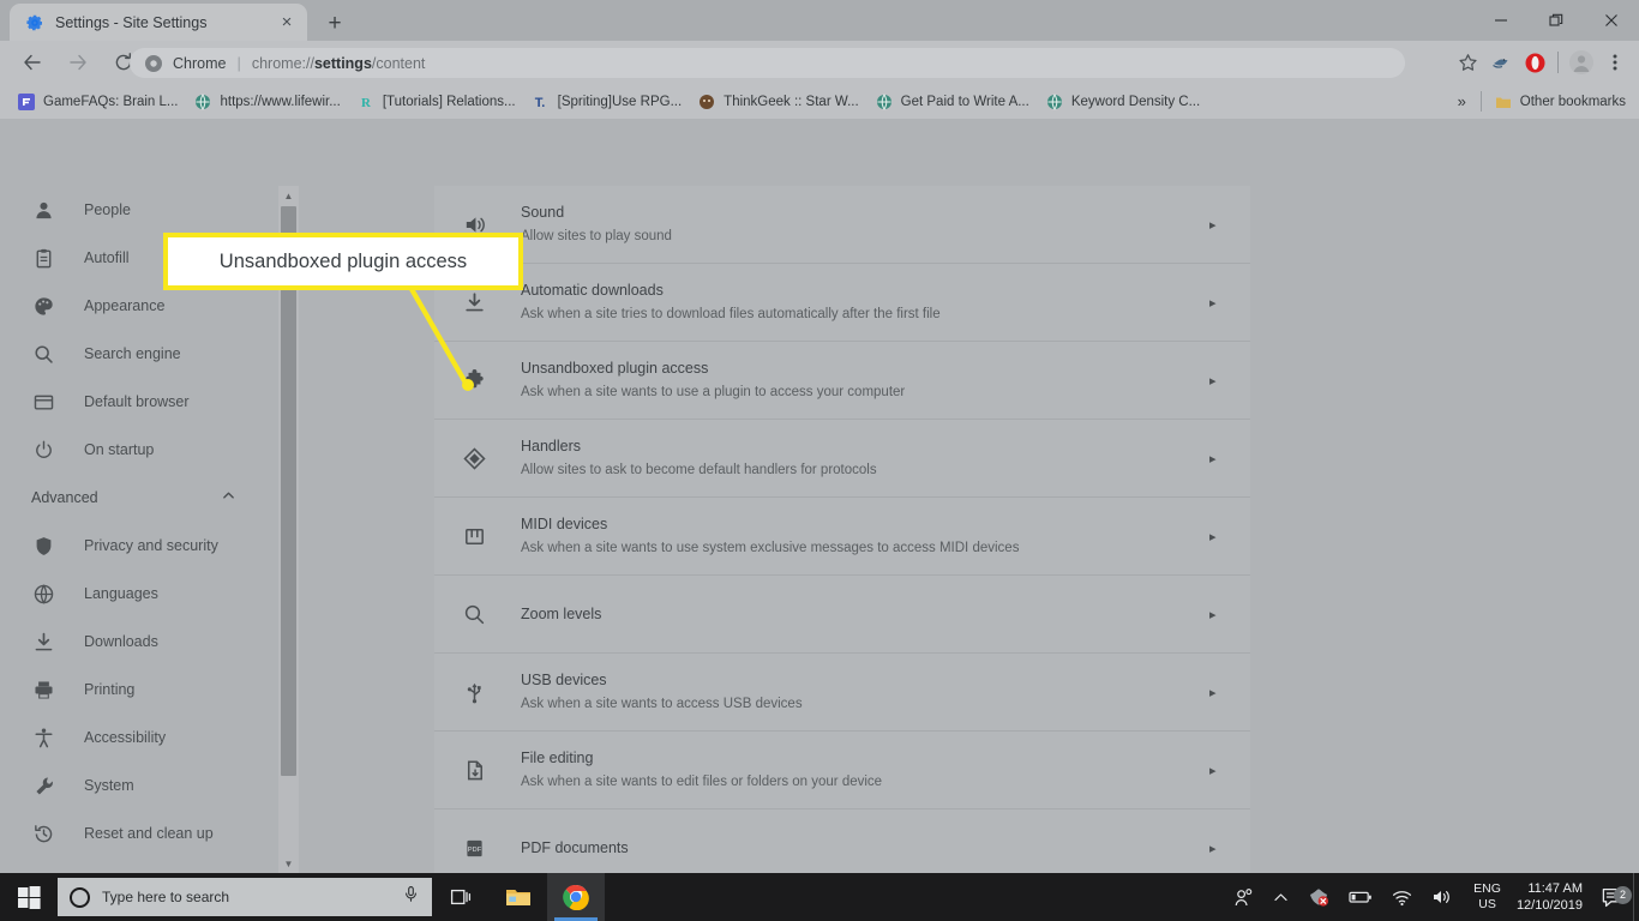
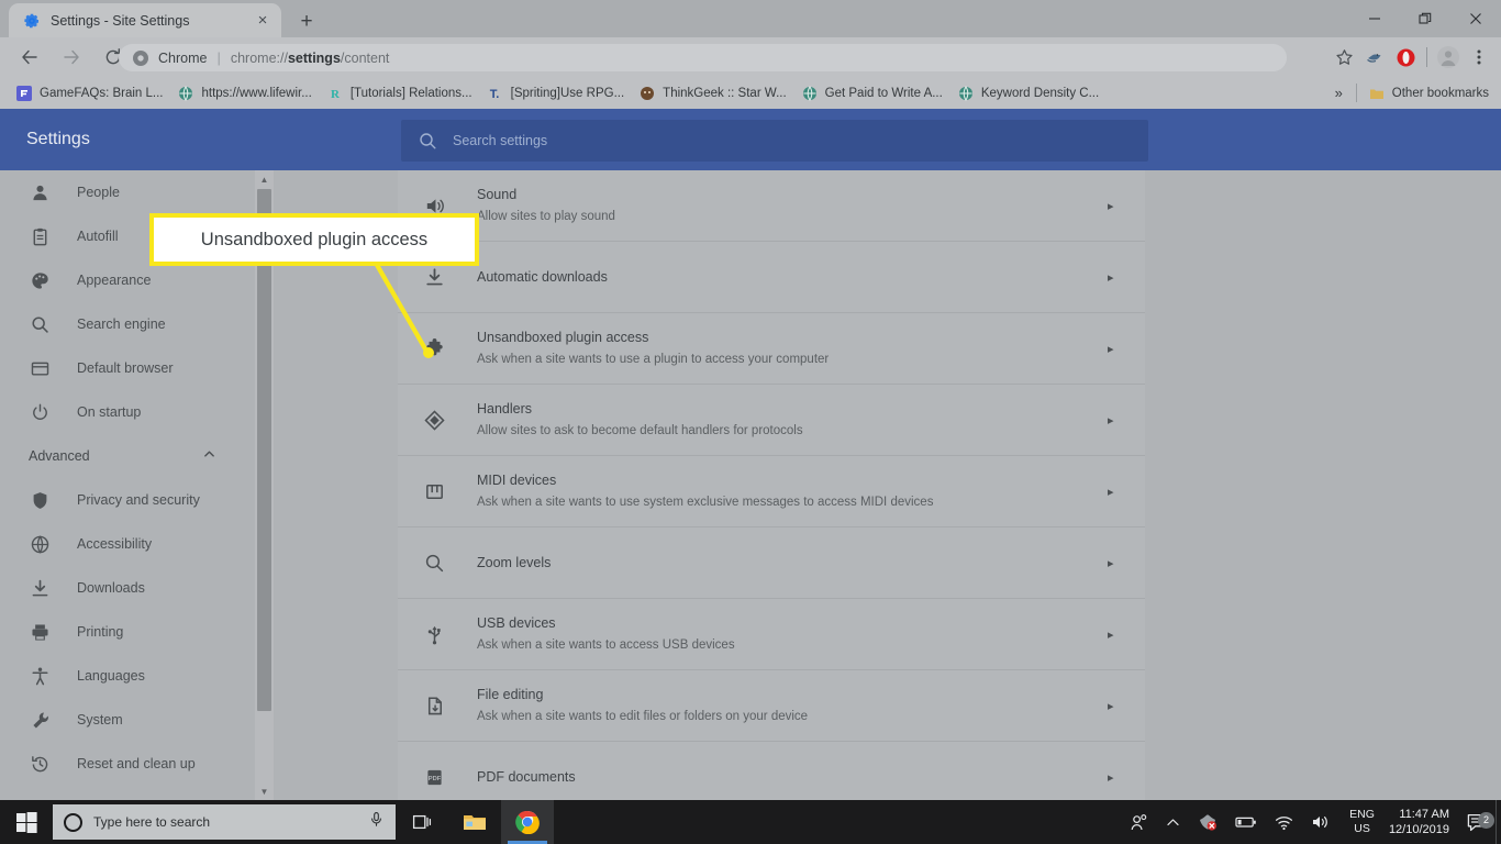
  Settings - Site Settings
  ×
  +
  Chrome
  |
  chrome://settings/content
  GameFAQs: Brain L...
  https://www.lifewir...
  R
  [Tutorials] Relations...
  T.
  [Spriting]Use RPG...
  ThinkGeek :: Star W...
  Get Paid to Write A...
  Keyword Density C...
  »
  Other bookmarks
+ Settings
+ Search settings
  People
  Autofill
  Appearance
  Search engine
  Default browser
  On startup
  Advanced
  Privacy and security
- Languages
+ Accessibility
  Downloads
  Printing
- Accessibility
+ Languages
  System
  Reset and clean up
  ▲
  ▼
  Sound
  Allow sites to play sound
  ▸
  Automatic downloads
- Ask when a site tries to download files automatically after the first file
  ▸
  Unsandboxed plugin access
  Ask when a site wants to use a plugin to access your computer
  ▸
  Handlers
  Allow sites to ask to become default handlers for protocols
  ▸
  MIDI devices
  Ask when a site wants to use system exclusive messages to access MIDI devices
  ▸
  Zoom levels
  ▸
  USB devices
  Ask when a site wants to access USB devices
  ▸
  File editing
  Ask when a site wants to edit files or folders on your device
  ▸
  PDF documents
  ▸
  Unsandboxed plugin access
  Type here to search
  ENG
  US
  11:47 AM
  12/10/2019
  2
